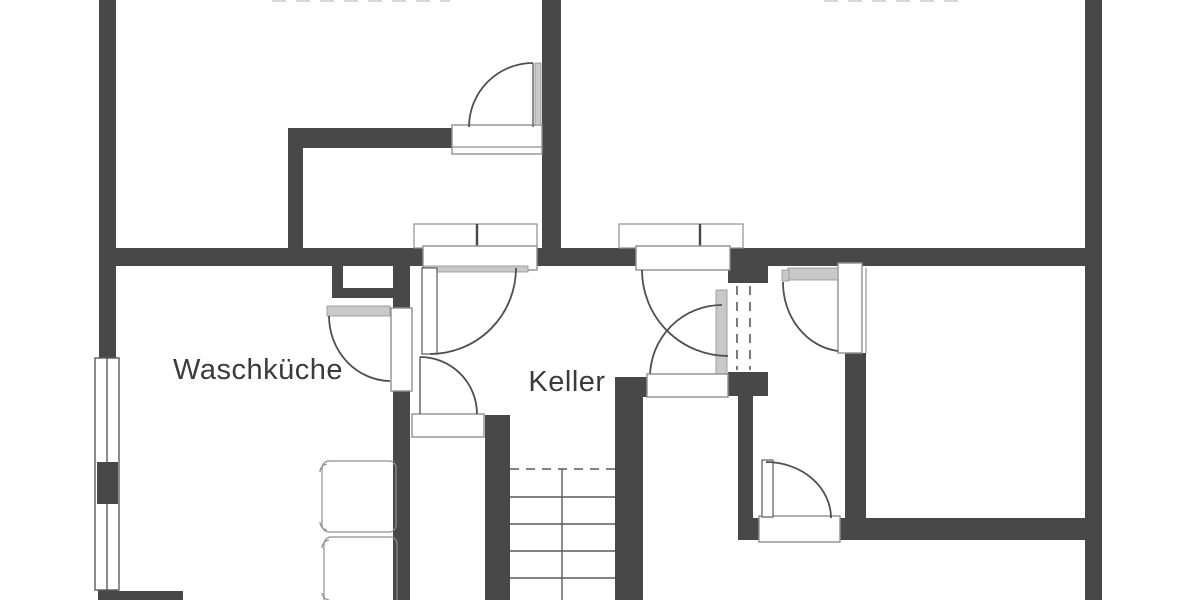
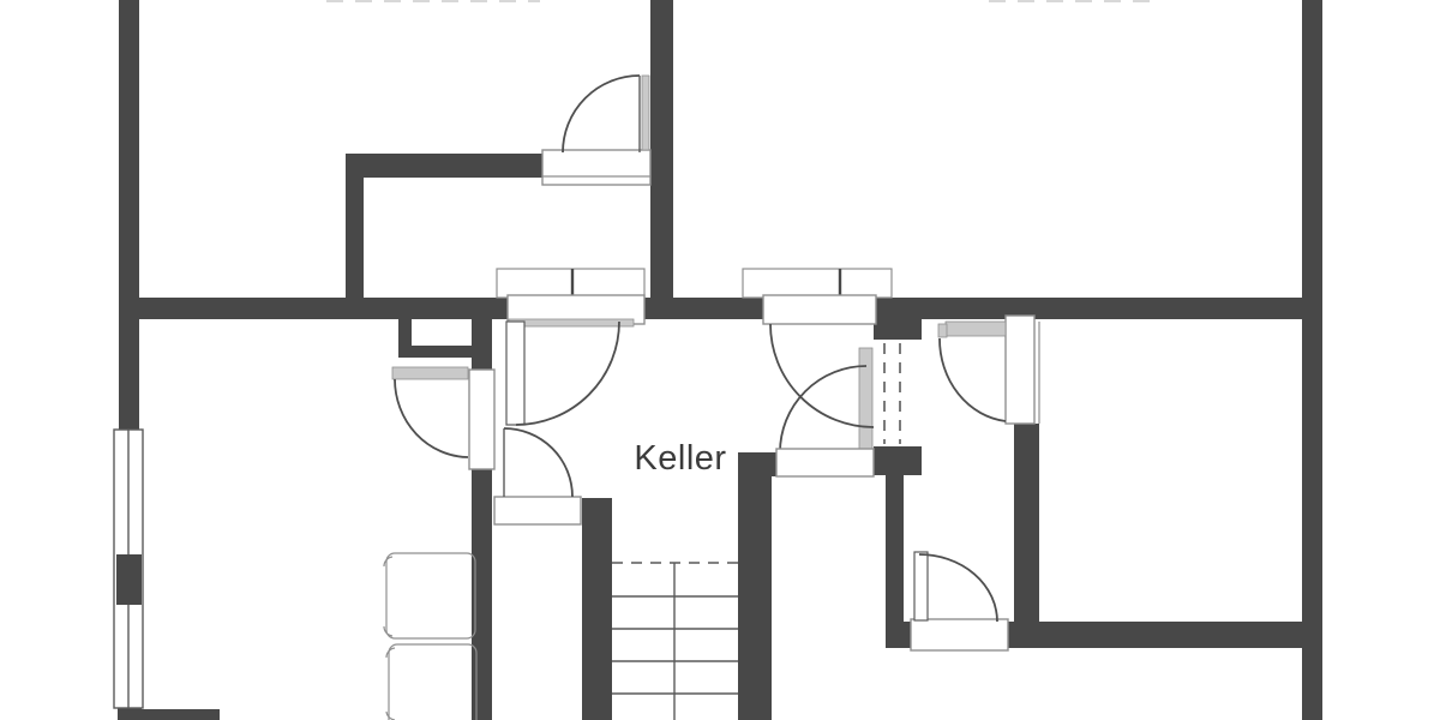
- Waschküche
  Keller
